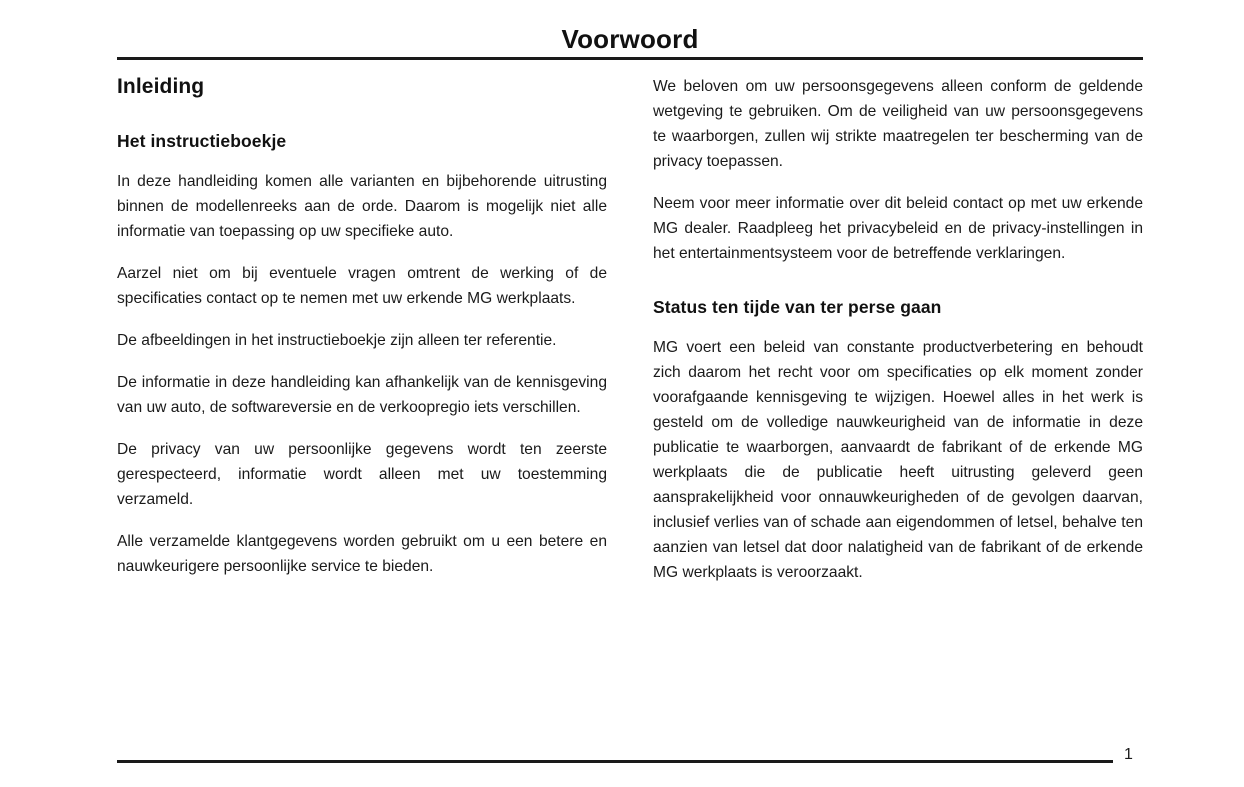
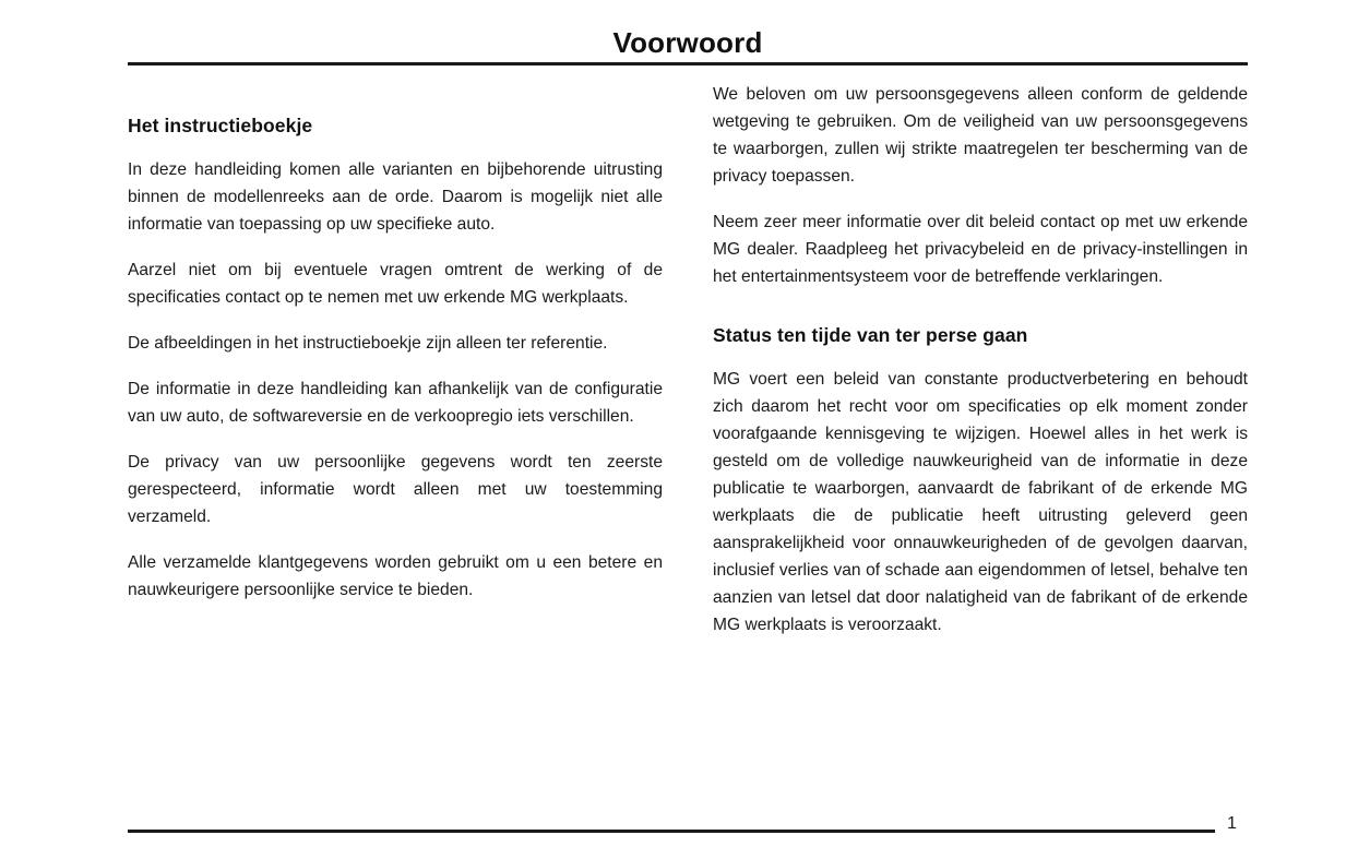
  Voorwoord
- Inleiding
  Het instructieboekje
  In deze handleiding komen alle varianten en bijbehorende uitrusting binnen de modellenreeks aan de orde. Daarom is mogelijk niet alle informatie van toepassing op uw spe­cifieke auto.
  Aarzel niet om bij eventuele vragen omtrent de werking of de specificaties contact op te nemen met uw erkende MG werkplaats.
  De afbeeldingen in het instructieboekje zijn alleen ter re­ferentie.
- De informatie in deze handleiding kan afhankelijk van de kennisgeving van uw auto, de softwareversie en de ver­koopregio iets verschillen.
+ De informatie in deze handleiding kan afhankelijk van de configuratie van uw auto, de softwareversie en de ver­koopregio iets verschillen.
  De privacy van uw persoonlijke gegevens wordt ten zeer­ste gerespecteerd, informatie wordt alleen met uw toe­stemming verzameld.
  Alle verzamelde klantgegevens worden gebruikt om u een betere en nauwkeurigere persoonlijke service te bieden.
  We beloven om uw persoonsgegevens alleen conform de geldende wetgeving te gebruiken. Om de veiligheid van uw persoonsgegevens te waarborgen, zullen wij strikte maat­regelen ter bescherming van de privacy toepassen.
- Neem voor meer informatie over dit beleid contact op met uw erkende MG dealer. Raadpleeg het privacybeleid en de privacy-instellingen in het entertainmentsysteem voor de betreffende verklaringen.
+ Neem zeer meer informatie over dit beleid contact op met uw erkende MG dealer. Raadpleeg het privacybeleid en de privacy-instellingen in het entertainmentsysteem voor de betreffende verklaringen.
  Status ten tijde van ter perse gaan
  MG voert een beleid van constante productverbetering en behoudt zich daarom het recht voor om specificaties op elk moment zonder voorafgaande kennisgeving te wij­zigen. Hoewel alles in het werk is gesteld om de volle­dige nauwkeurigheid van de informatie in deze publicatie te waarborgen, aanvaardt de fabrikant of de erkende MG werkplaats die de publicatie heeft uitrusting geleverd geen aansprakelijkheid voor onnauwkeurigheden of de gevolgen daarvan, inclusief verlies van of schade aan eigen­dommen of letsel, behalve ten aanzien van letsel dat door nalatigheid van de fabrikant of de erkende MG werkplaats is veroorzaakt.
  1
